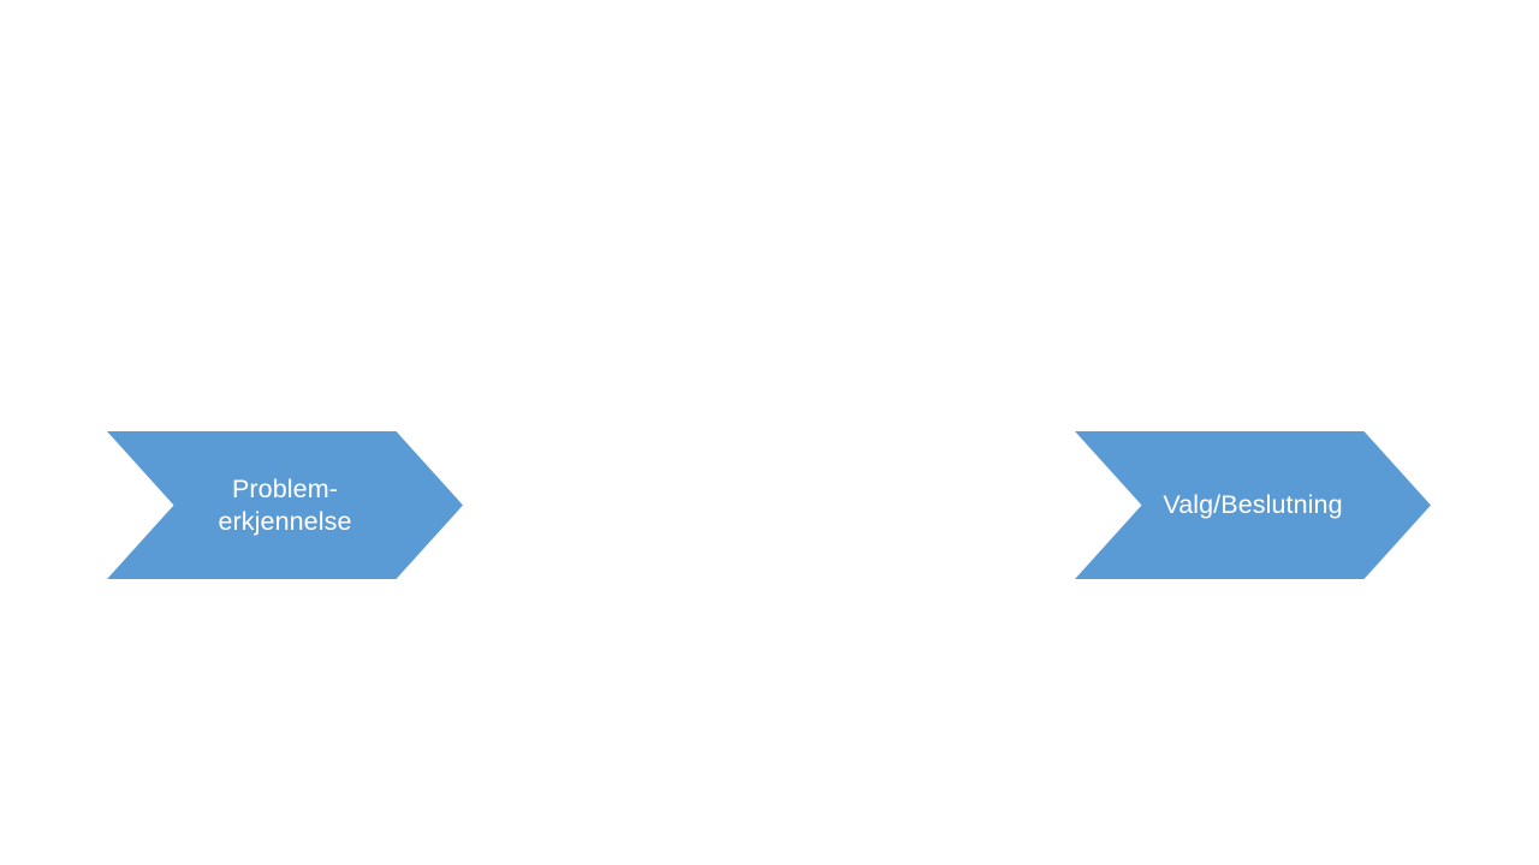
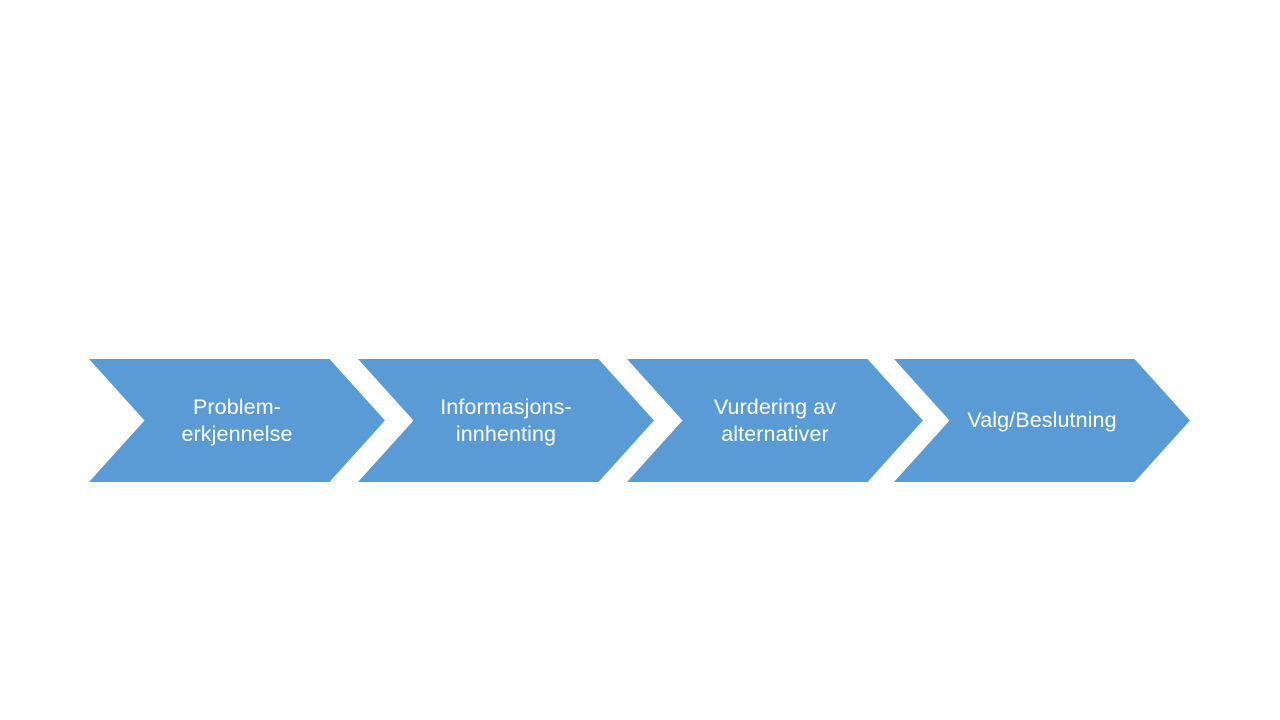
  Problem-
  erkjennelse
+ Informasjons-
+ innhenting
+ Vurdering av
+ alternativer
  Valg/Beslutning
